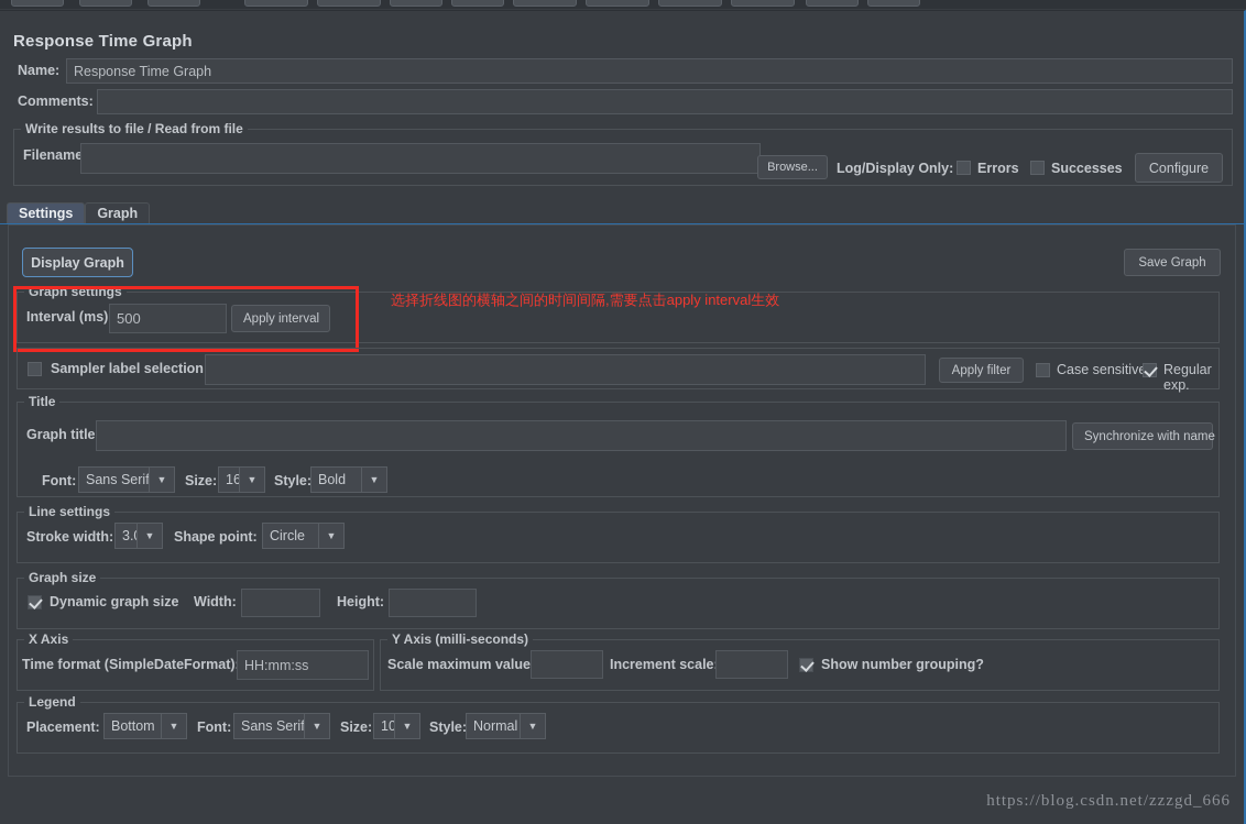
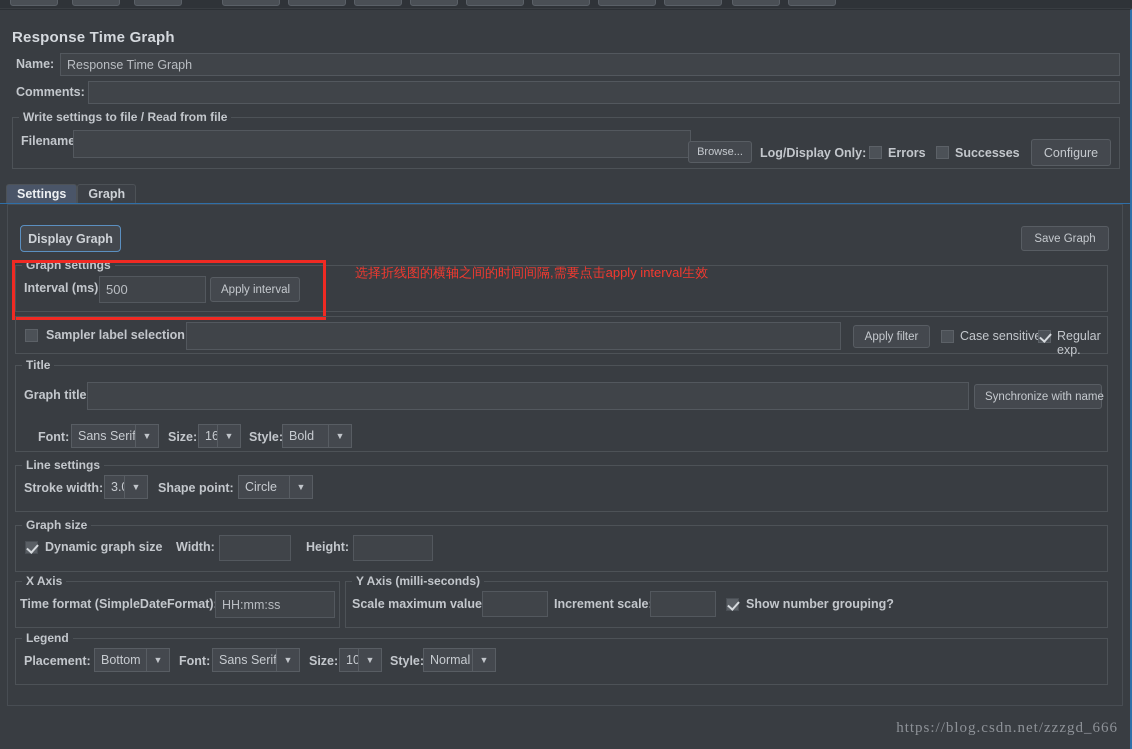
  Response Time Graph
  Name:
  Response Time Graph
  Comments:
- Write results to file / Read from file
+ Write settings to file / Read from file
  Filename
  Browse...
  Log/Display Only:
  Errors
  Successes
  Configure
  Settings
  Graph
  Display Graph
  Save Graph
  Graph settings
  Interval (ms)
  500
  Apply interval
  选择折线图的横轴之间的时间间隔,需要点击apply interval生效
  Sampler label selection
  Apply filter
  Case sensitiv
  Regular exp.
  Title
  Graph title
  Synchronize with name
  Font:
  Sans Serif
  ▼
  Size:
  16
  ▼
  Style:
  Bold
  ▼
  Line settings
  Stroke width:
  3.0
  ▼
  Shape point:
  Circle
  ▼
  Graph size
  Dynamic graph size
  Width:
  Height:
  X Axis
  Time format (SimpleDateFormat)
  HH:mm:ss
  Y Axis (milli-seconds)
  Scale maximum value
  Increment scale
  Show number grouping?
  Legend
  Placement:
  Bottom
  ▼
  Font:
  Sans Serif
  ▼
  Size:
  10
  ▼
  Style:
  Normal
  ▼
  https://blog.csdn.net/zzzgd_666
